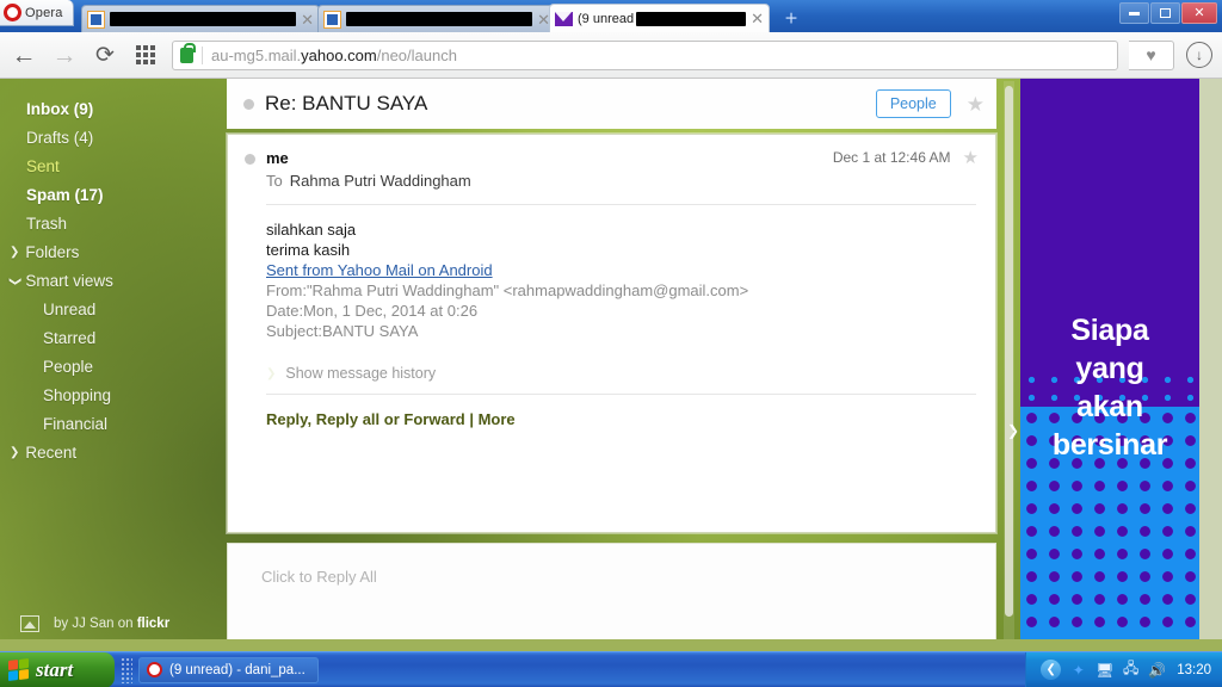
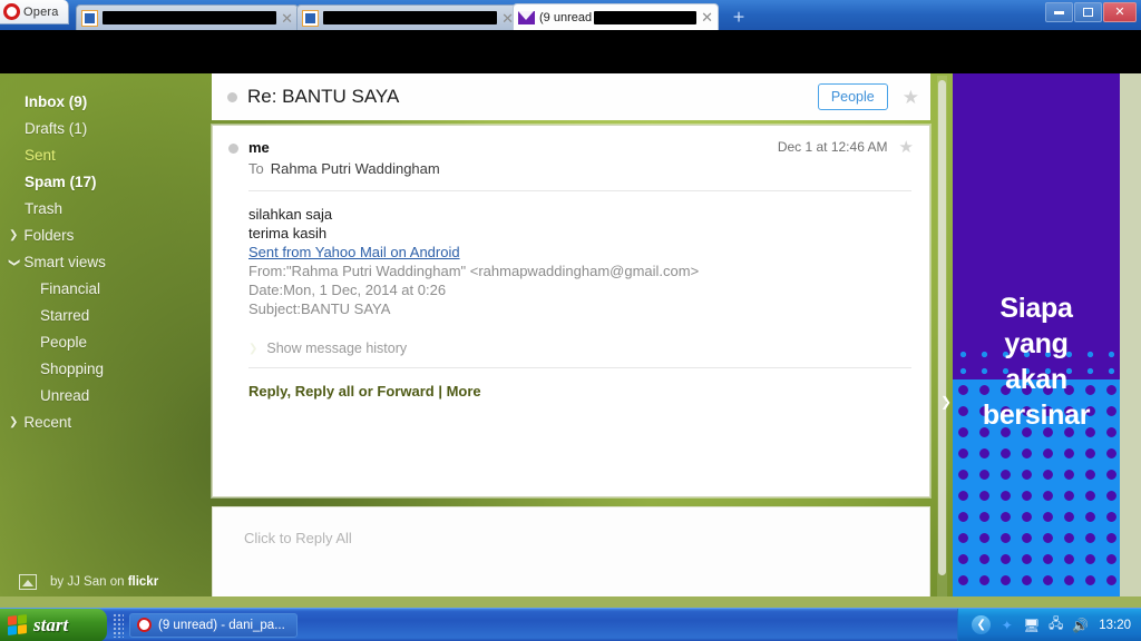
  Opera
  ✕
  ✕
  (9 unread
  ✕
  ＋
  ✕
- ←
- →
- ⟳
- au-mg5.mail.yahoo.com/neo/launch
- ♥
- ↓
  Inbox (9)
- Drafts (4)
+ Drafts (1)
  Sent
  Spam (17)
  Trash
  ❯
  Folders
  Smart views
- Unread
+ Financial
  Starred
  People
  Shopping
- Financial
+ Unread
  ❯
  Recent
  by JJ San on flickr
  Re: BANTU SAYA
  People
  ★
  me
  Dec 1 at 12:46 AM
  ★
  To Rahma Putri Waddingham
  silahkan saja
  terima kasih
  Sent from Yahoo Mail on Android
  From:"Rahma Putri Waddingham" <rahmapwaddingham@gmail.com>
  Date:Mon, 1 Dec, 2014 at 0:26
  Subject:BANTU SAYA
  ❯
  Show message history
  Reply, Reply all or Forward | More
  Click to Reply All
  ❯
  Siapa
  yang
  akan
  bersinar
  start
  (9 unread) - dani_pa...
  ❮
  ✦
  🖥
  🖧
  🔊
  13:20
